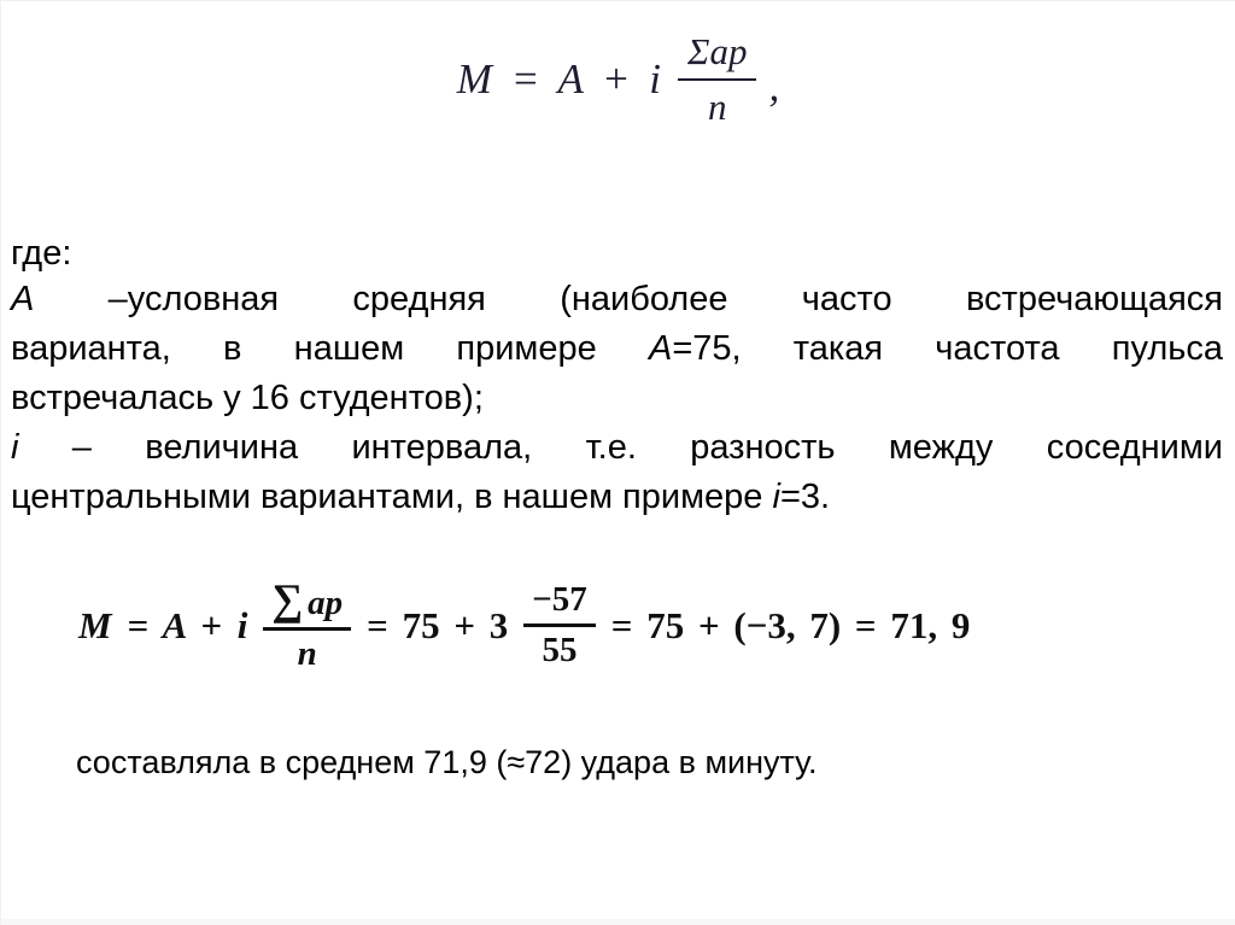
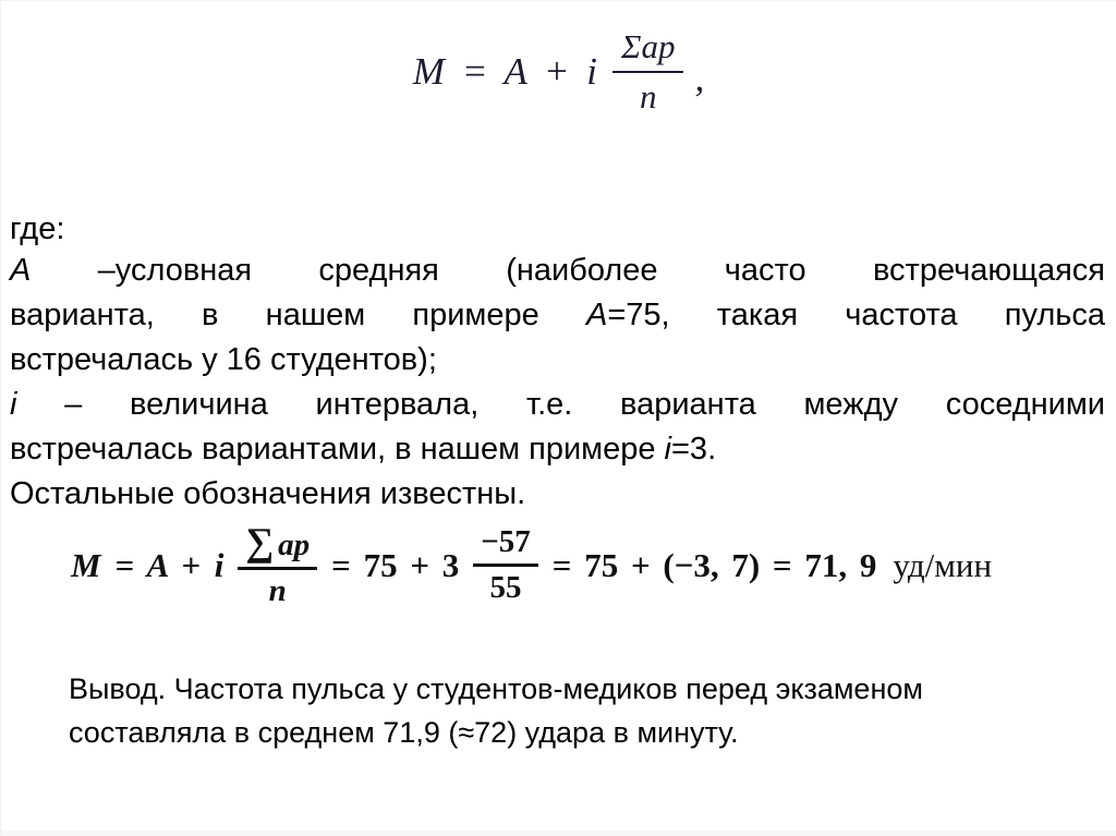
  M = A + i
  Σap
  n
  ,
  где:
  А –условная средняя (наиболее часто встречающаяся
  варианта, в нашем примере А=75, такая частота пульса
  встречалась у 16 студентов);
- i – величина интервала, т.е. разность между соседними
+ i – величина интервала, т.е. варианта между соседними
- центральными вариантами, в нашем примере i=3.
+ встречалась вариантами, в нашем примере i=3.
+ Остальные обозначения известны.
  M = A + i
  ∑ ap
  n
  = 75 + 3
  −57
  55
  = 75 + (−3, 7) = 71, 9
+ уд/мин
+ Вывод. Частота пульса у студентов-медиков перед экзаменом
  составляла в среднем 71,9 (≈72) удара в минуту.
